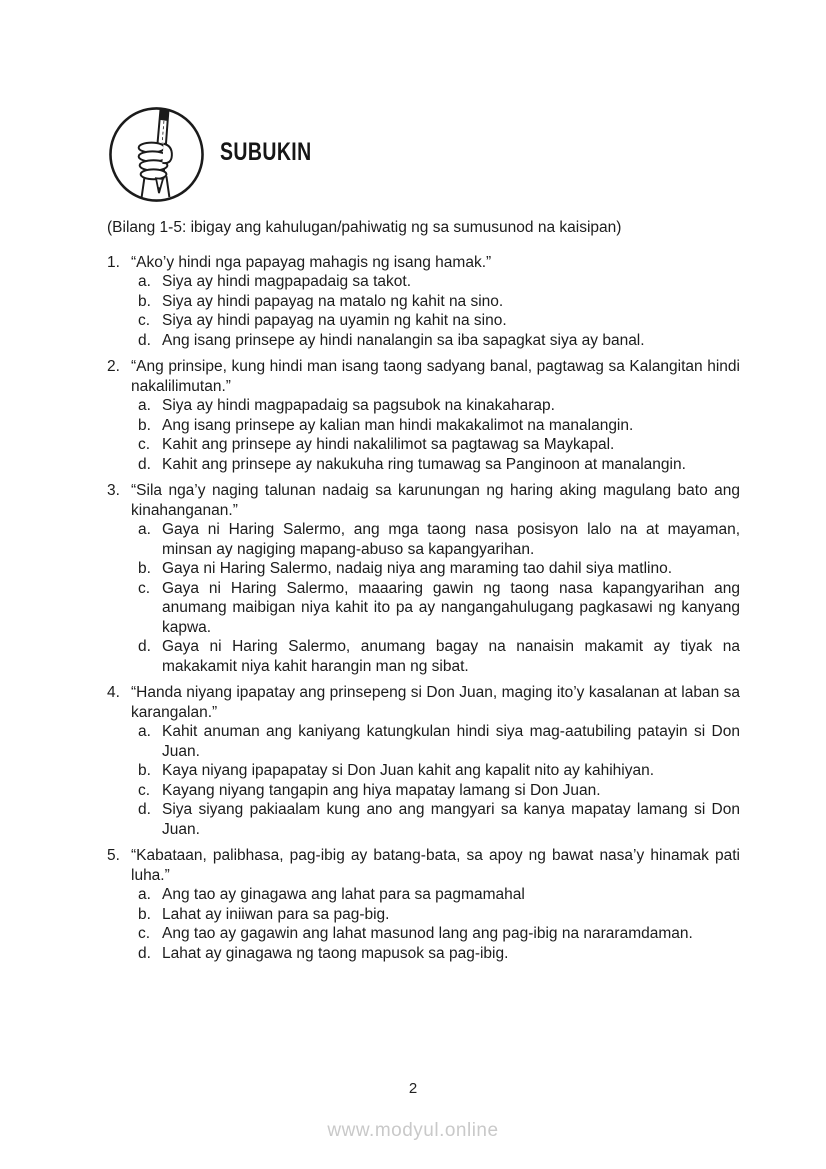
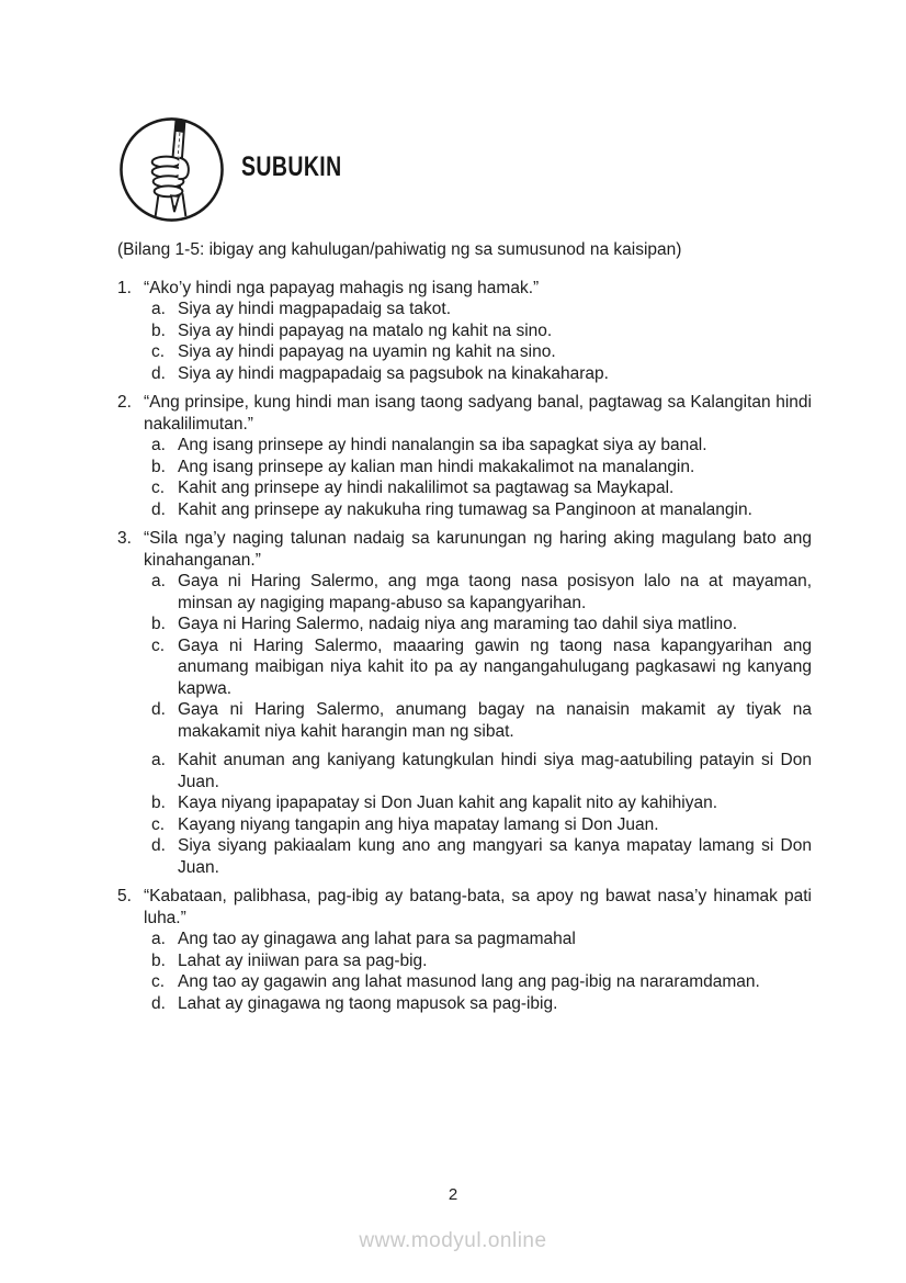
  SUBUKIN
  (Bilang 1-5: ibigay ang kahulugan/pahiwatig ng sa sumusunod na kaisipan)
  1.
  “Ako’y hindi nga papayag mahagis ng isang hamak.”
  a.
  Siya ay hindi magpapadaig sa takot.
  b.
  Siya ay hindi papayag na matalo ng kahit na sino.
  c.
  Siya ay hindi papayag na uyamin ng kahit na sino.
  d.
- Ang isang prinsepe ay hindi nanalangin sa iba sapagkat siya ay banal.
+ Siya ay hindi magpapadaig sa pagsubok na kinakaharap.
  2.
  “Ang prinsipe, kung hindi man isang taong sadyang banal, pagtawag sa Kalangitan hindi nakalilimutan.”
  a.
- Siya ay hindi magpapadaig sa pagsubok na kinakaharap.
+ Ang isang prinsepe ay hindi nanalangin sa iba sapagkat siya ay banal.
  b.
  Ang isang prinsepe ay kalian man hindi makakalimot na manalangin.
  c.
  Kahit ang prinsepe ay hindi nakalilimot sa pagtawag sa Maykapal.
  d.
  Kahit ang prinsepe ay nakukuha ring tumawag sa Panginoon at manalangin.
  3.
  “Sila nga’y naging talunan nadaig sa karunungan ng haring aking magulang bato ang kinahanganan.”
  a.
  Gaya ni Haring Salermo, ang mga taong nasa posisyon lalo na at mayaman, minsan ay nagiging mapang-abuso sa kapangyarihan.
  b.
  Gaya ni Haring Salermo, nadaig niya ang maraming tao dahil siya matlino.
  c.
  Gaya ni Haring Salermo, maaaring gawin ng taong nasa kapangyarihan ang anumang maibigan niya kahit ito pa ay nangangahulugang pagkasawi ng kanyang kapwa.
  d.
  Gaya ni Haring Salermo, anumang bagay na nanaisin makamit ay tiyak na makakamit niya kahit harangin man ng sibat.
- 4.
- “Handa niyang ipapatay ang prinsepeng si Don Juan, maging ito’y kasalanan at laban sa karangalan.”
  a.
  Kahit anuman ang kaniyang katungkulan hindi siya mag-aatubiling patayin si Don Juan.
  b.
  Kaya niyang ipapapatay si Don Juan kahit ang kapalit nito ay kahihiyan.
  c.
  Kayang niyang tangapin ang hiya mapatay lamang si Don Juan.
  d.
  Siya siyang pakiaalam kung ano ang mangyari sa kanya mapatay lamang si Don Juan.
  5.
  “Kabataan, palibhasa, pag-ibig ay batang-bata, sa apoy ng bawat nasa’y hinamak pati luha.”
  a.
  Ang tao ay ginagawa ang lahat para sa pagmamahal
  b.
  Lahat ay iniiwan para sa pag-big.
  c.
  Ang tao ay gagawin ang lahat masunod lang ang pag-ibig na nararamdaman.
  d.
  Lahat ay ginagawa ng taong mapusok sa pag-ibig.
  2
  www.modyul.online
